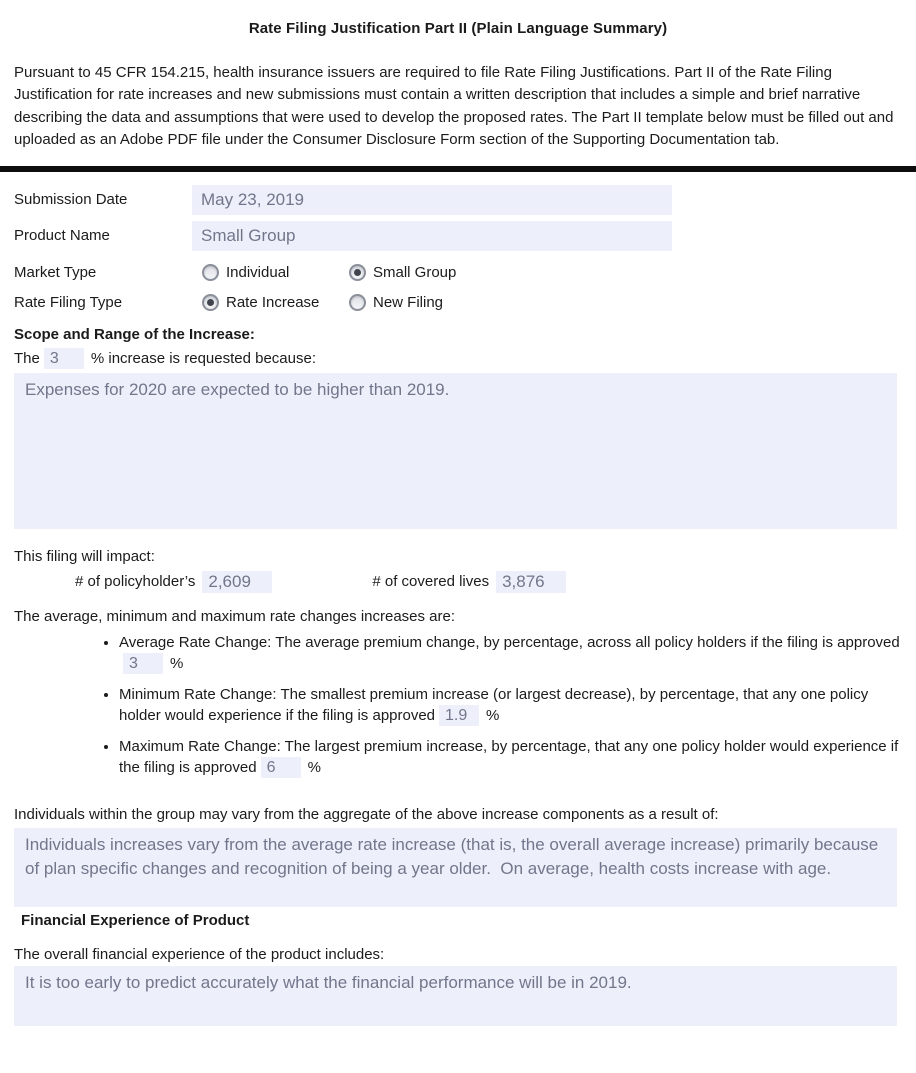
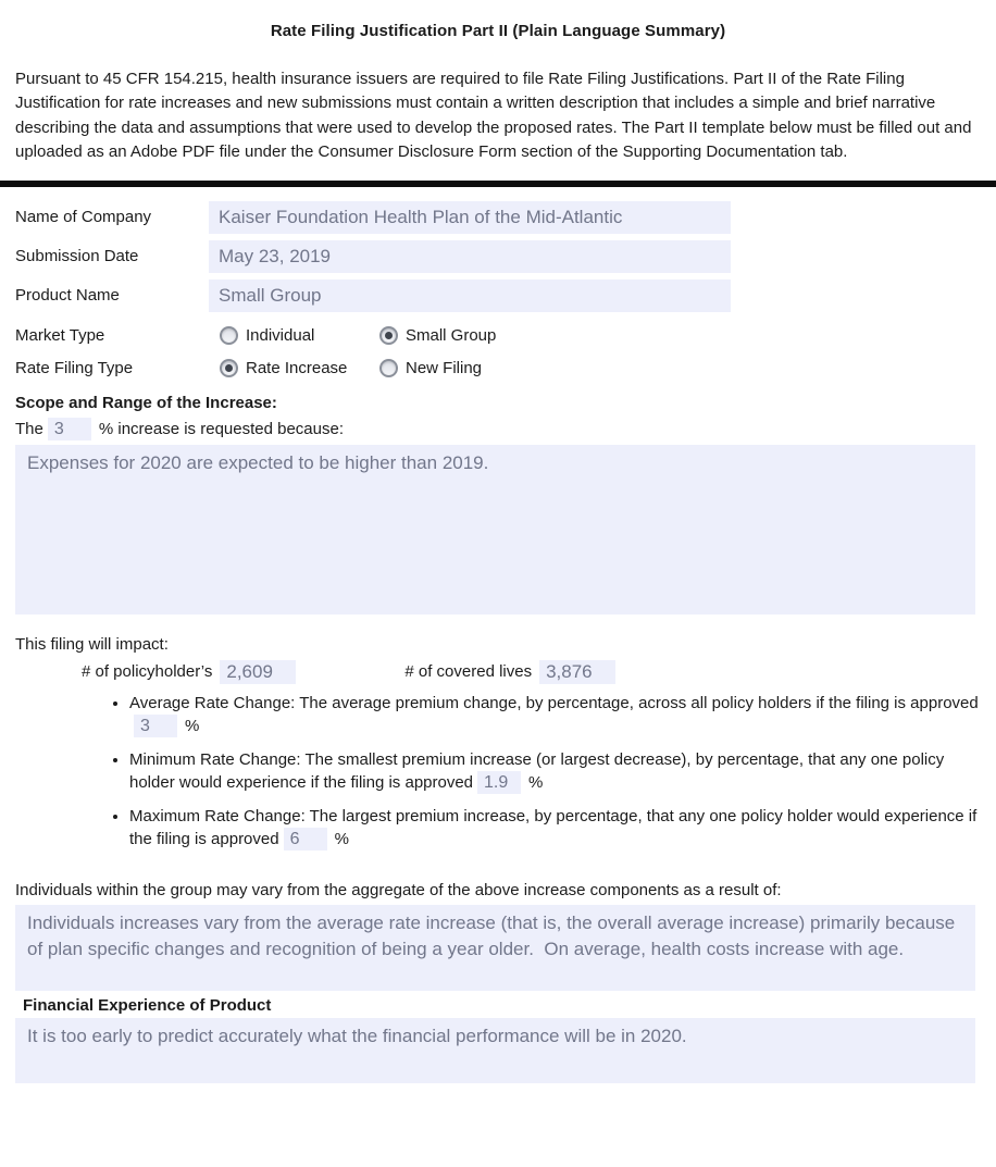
  Rate Filing Justification Part II (Plain Language Summary)
  Pursuant to 45 CFR 154.215, health insurance issuers are required to file Rate Filing Justifications. Part II of the Rate Filing Justification for rate increases and new submissions must contain a written description that includes a simple and brief narrative describing the data and assumptions that were used to develop the proposed rates. The Part II template below must be filled out and uploaded as an Adobe PDF file under the Consumer Disclosure Form section of the Supporting Documentation tab.
+ Name of Company
+ Kaiser Foundation Health Plan of the Mid-Atlantic
  Submission Date
  May 23, 2019
  Product Name
  Small Group
  Market Type
  Individual
  Small Group
  Rate Filing Type
  Rate Increase
  New Filing
  Scope and Range of the Increase:
  The 3 % increase is requested because:
  Expenses for 2020 are expected to be higher than 2019.
  This filing will impact:
  # of policyholder’s
  2,609
  # of covered lives
  3,876
- The average, minimum and maximum rate changes increases are:
  Average Rate Change: The average premium change, by percentage, across all policy holders if the filing is approved3 %
  Minimum Rate Change: The smallest premium increase (or largest decrease), by percentage, that any one policy holder would experience if the filing is approved 1.9 %
  Maximum Rate Change: The largest premium increase, by percentage, that any one policy holder would experience if the filing is approved 6 %
  Individuals within the group may vary from the aggregate of the above increase components as a result of:
  Individuals increases vary from the average rate increase (that is, the overall average increase) primarily because of plan specific changes and recognition of being a year older. On average, health costs increase with age.
  Financial Experience of Product
- The overall financial experience of the product includes:
- It is too early to predict accurately what the financial performance will be in 2019.
+ It is too early to predict accurately what the financial performance will be in 2020.
